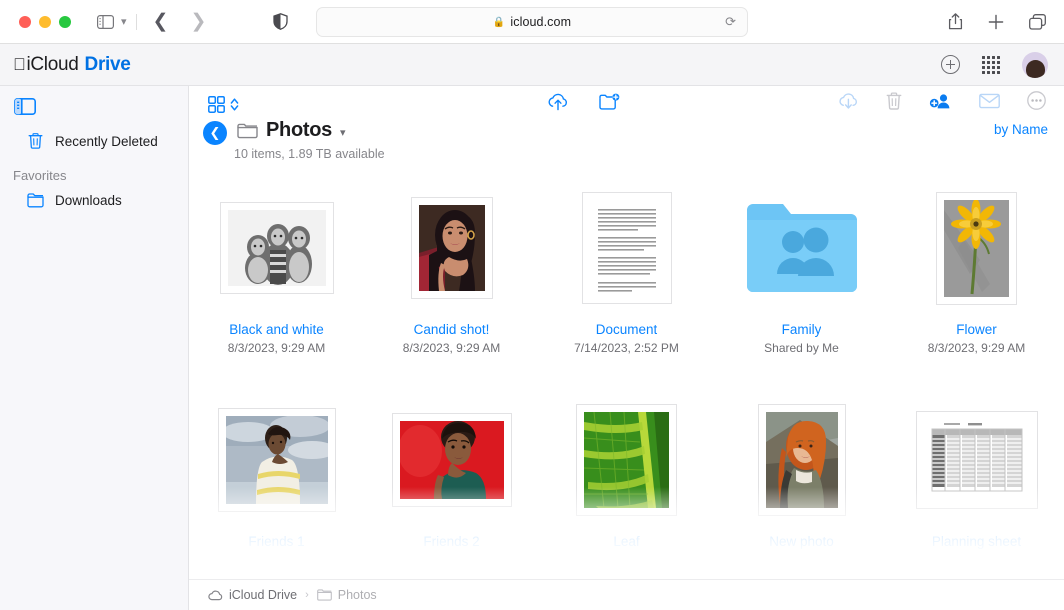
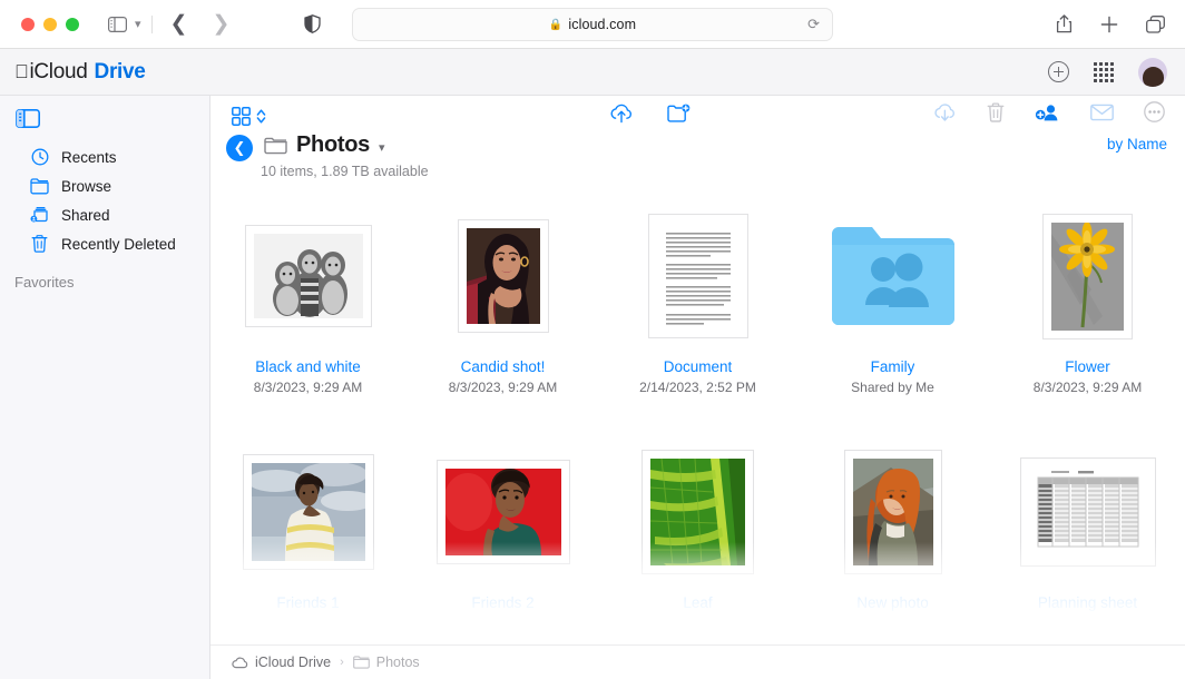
  ▾
  ❮
  ❯
  🔒
  icloud.com
  ⟳
  
  iCloud
  Drive
+ Recents
+ Browse
+ Shared
  Recently Deleted
  Favorites
- Downloads
  ❮
  Photos
  ▾
  10 items, 1.89 TB available
  by Name
  Black and white
  8/3/2023, 9:29 AM
  Candid shot!
  8/3/2023, 9:29 AM
  Document
- 7/14/2023, 2:52 PM
+ 2/14/2023, 2:52 PM
  Family
  Shared by Me
  Flower
  8/3/2023, 9:29 AM
  iCloud Drive
  ›
  Photos
